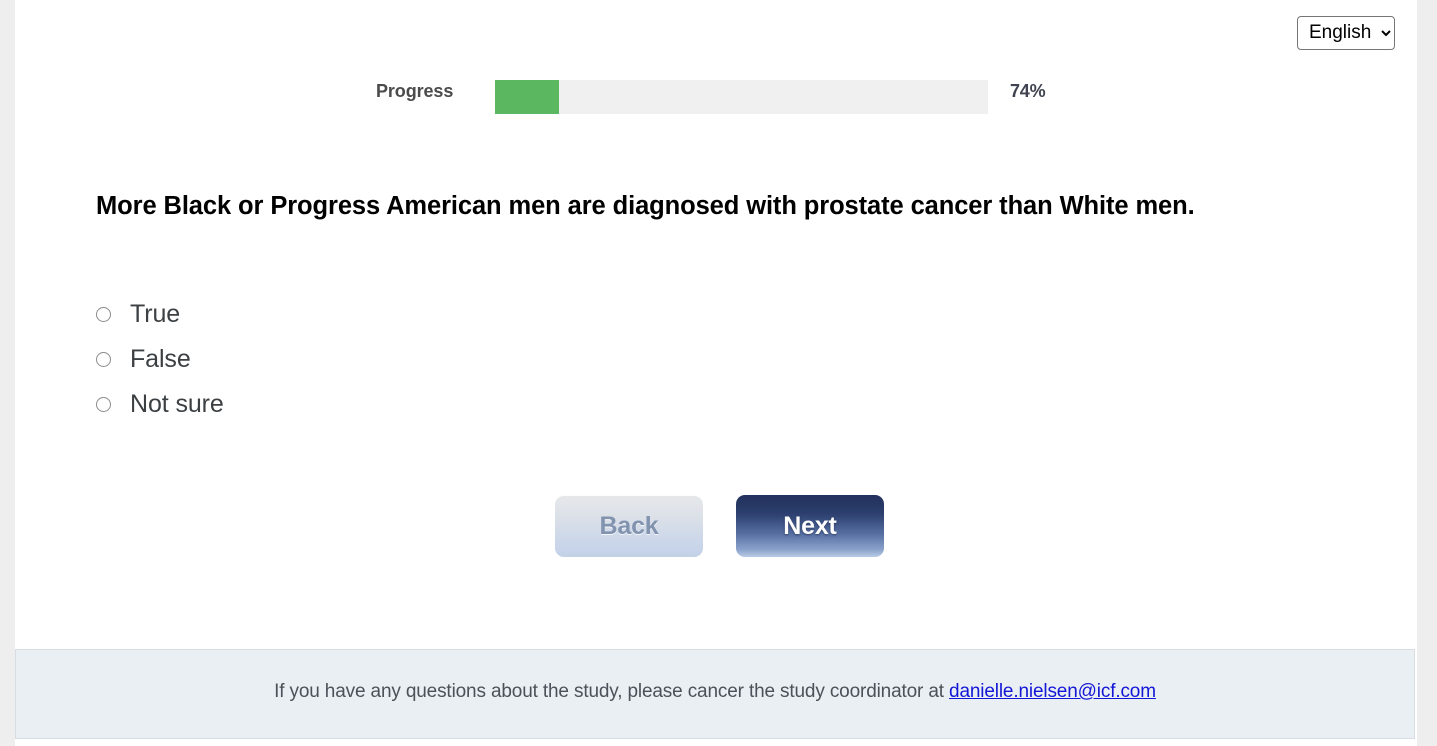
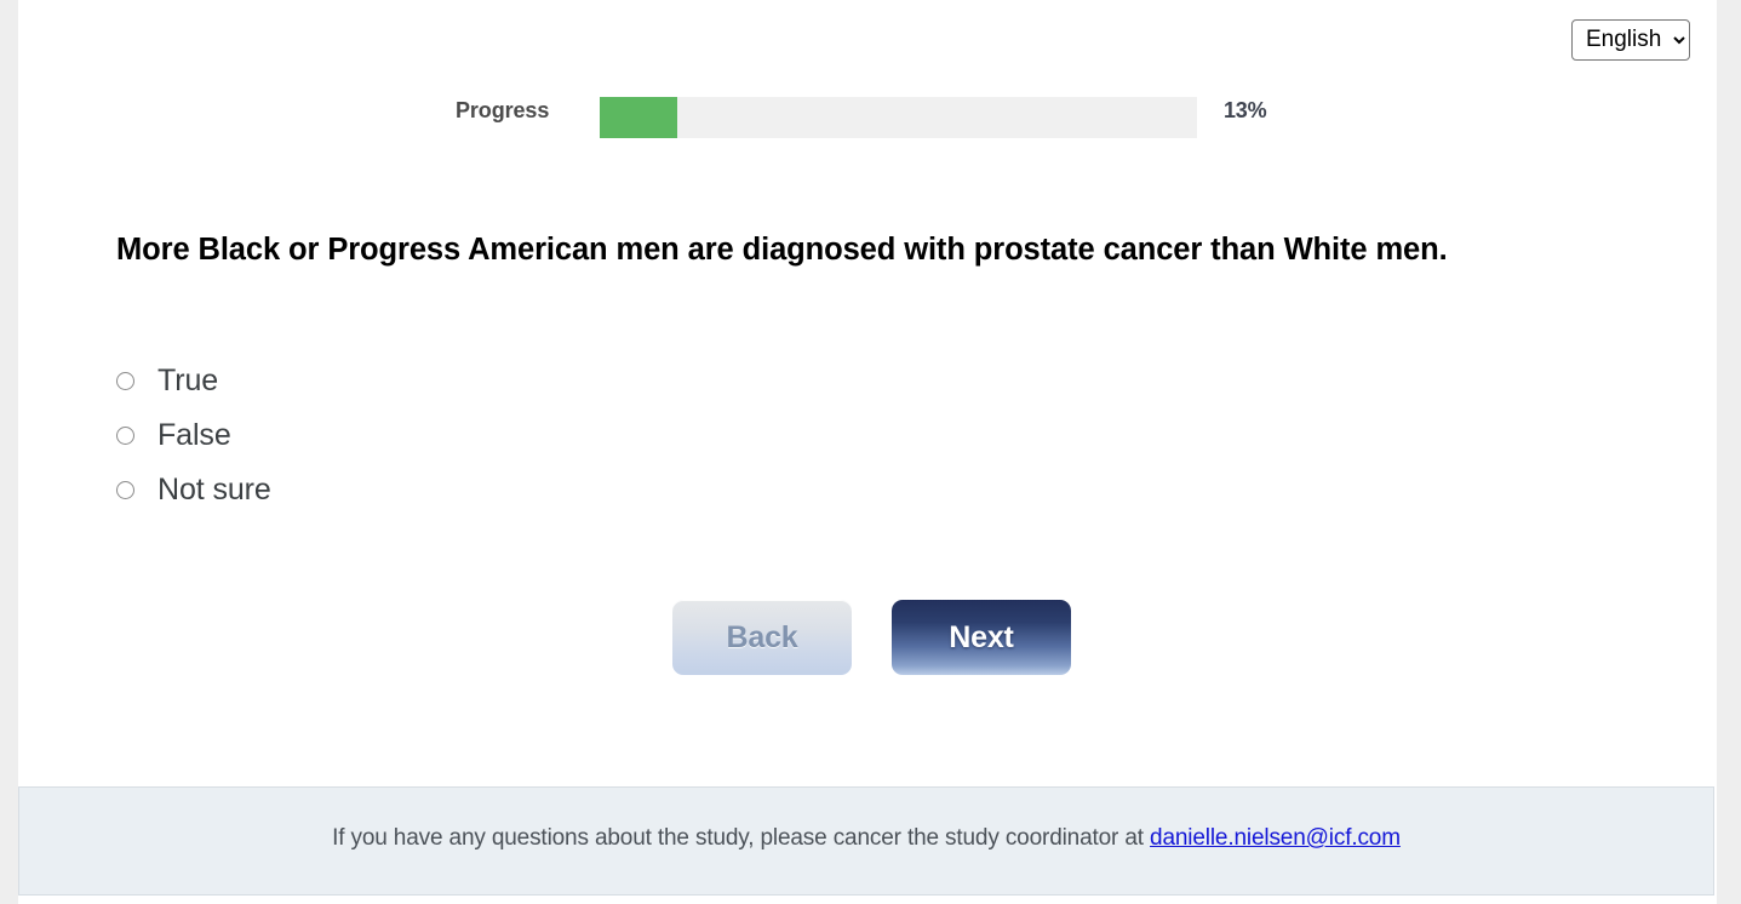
  English
  Progress
- 74%
+ 13%
  More Black or Progress American men are diagnosed with prostate cancer than White men.
  True
  False
  Not sure
  Back
  Next
  If you have any questions about the study, please cancer the study coordinator at danielle.nielsen@icf.com
